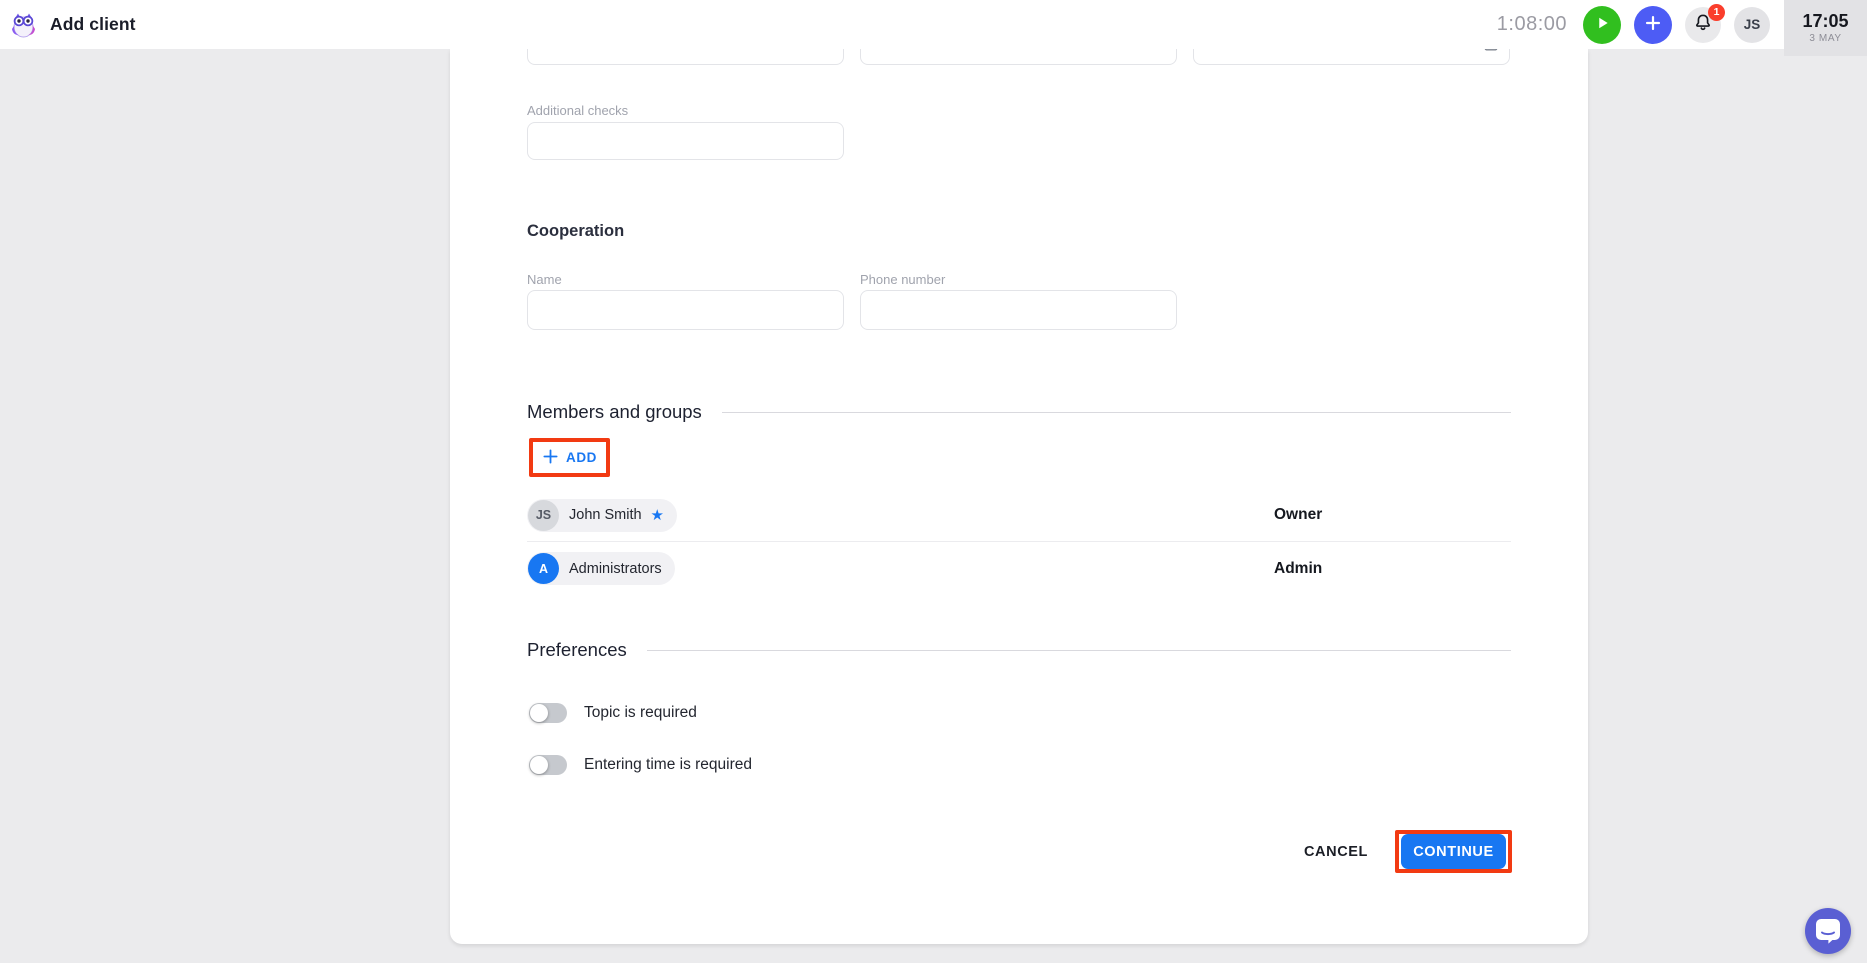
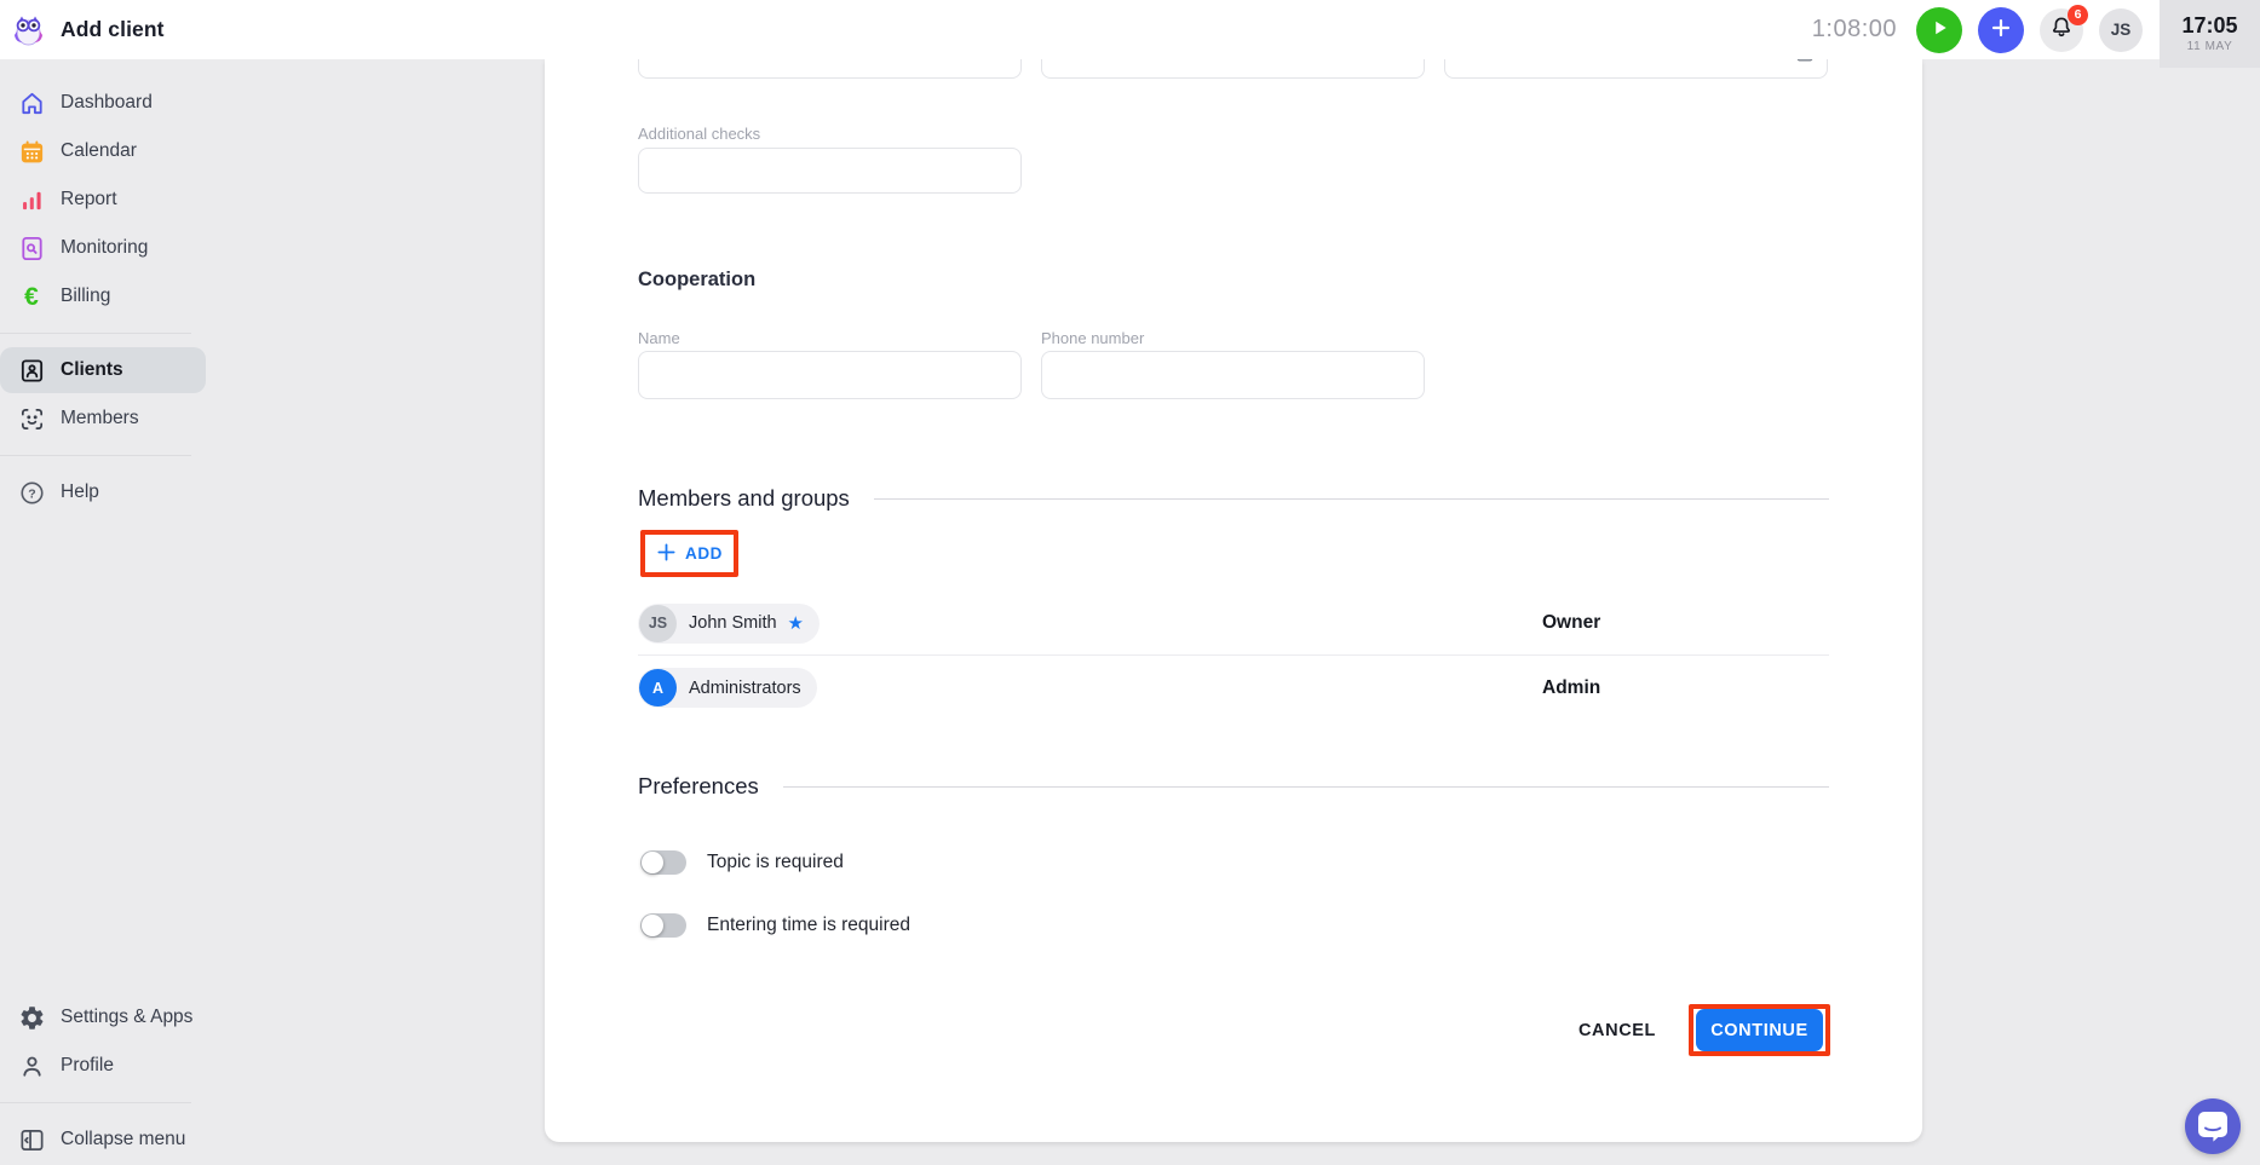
  Add client
  1:08:00
- 1
+ 6
  JS
  17:05
- 3 MAY
+ 11 MAY
+ Dashboard
+ Calendar
+ Report
+ Monitoring
+ €
+ Billing
+ Clients
+ Members
+ ?
+ Help
+ Settings & Apps
+ Profile
+ Collapse menu
  Additional checks
  Cooperation
  Name
  Phone number
  Members and groups
  ADD
  JS
  John Smith
  ★
  Owner
  A
  Administrators
  Admin
  Preferences
  Topic is required
  Entering time is required
  CANCEL
  CONTINUE
